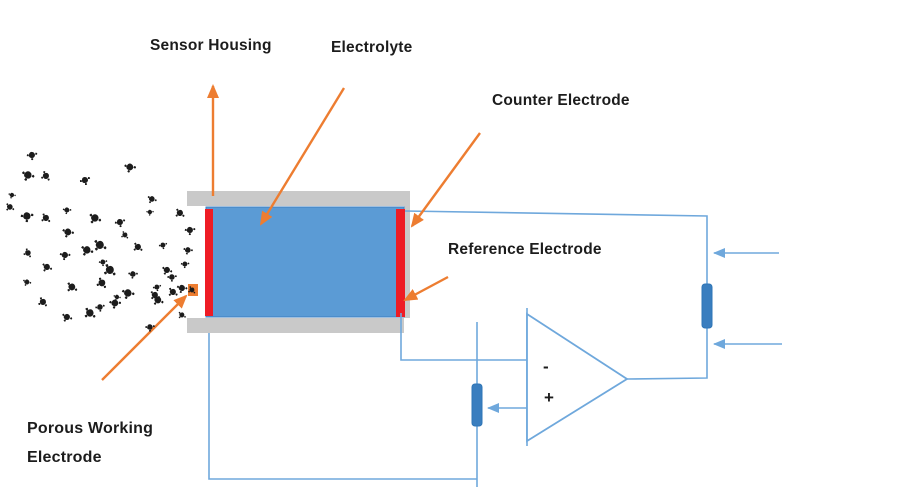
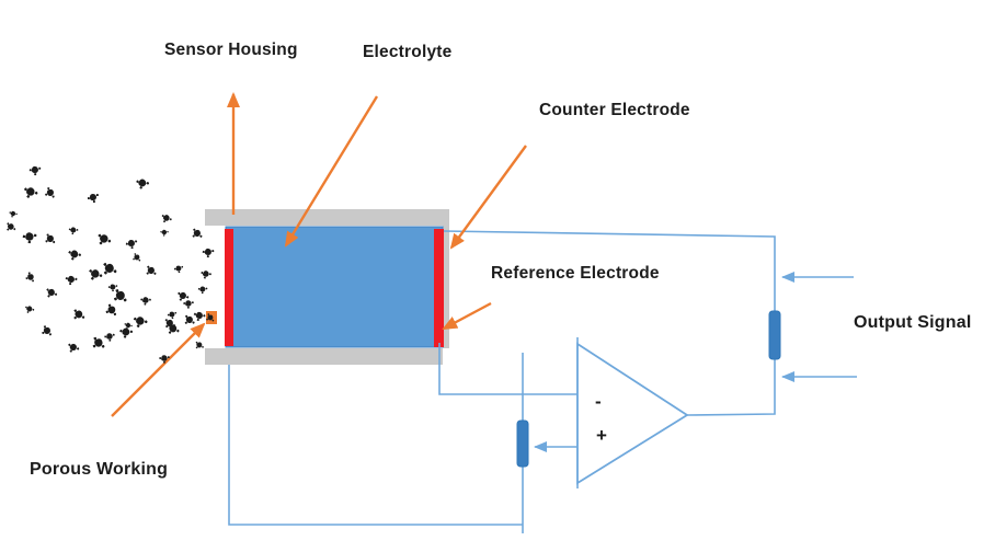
  Sensor Housing
  Electrolyte
  Counter Electrode
  Reference Electrode
+ Output Signal
  Porous Working
- Electrode
  -
  +
